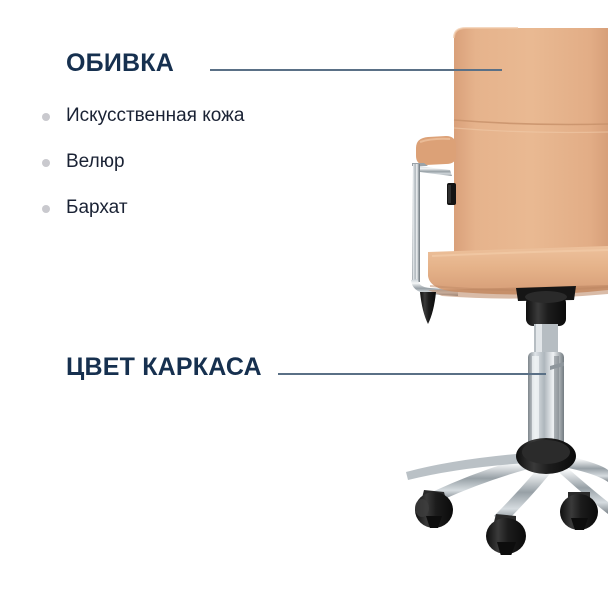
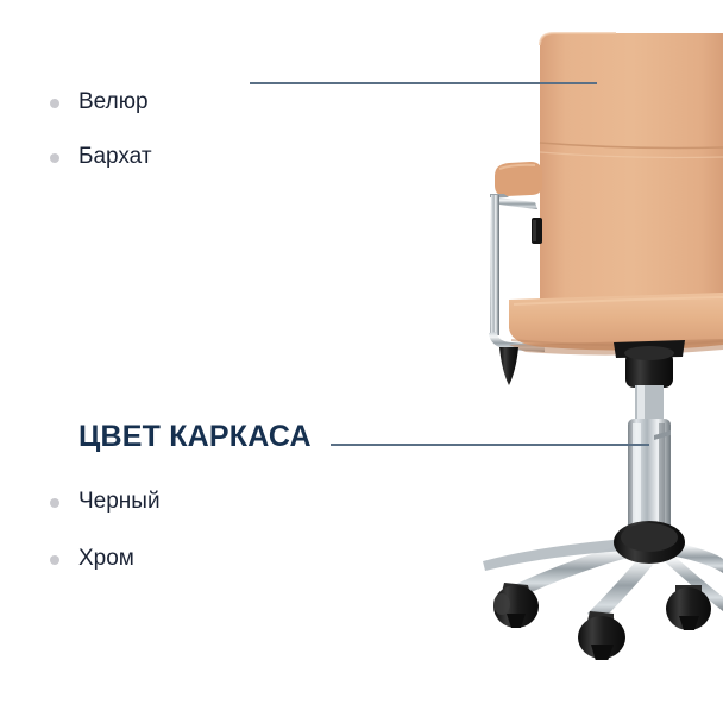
- ОБИВКА
- Искусственная кожа
  Велюр
  Бархат
  ЦВЕТ КАРКАСА
+ Черный
+ Хром
